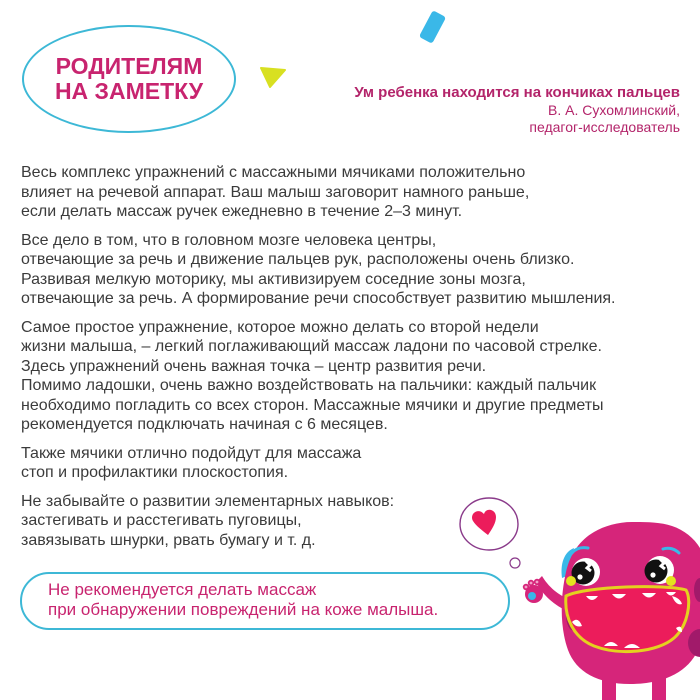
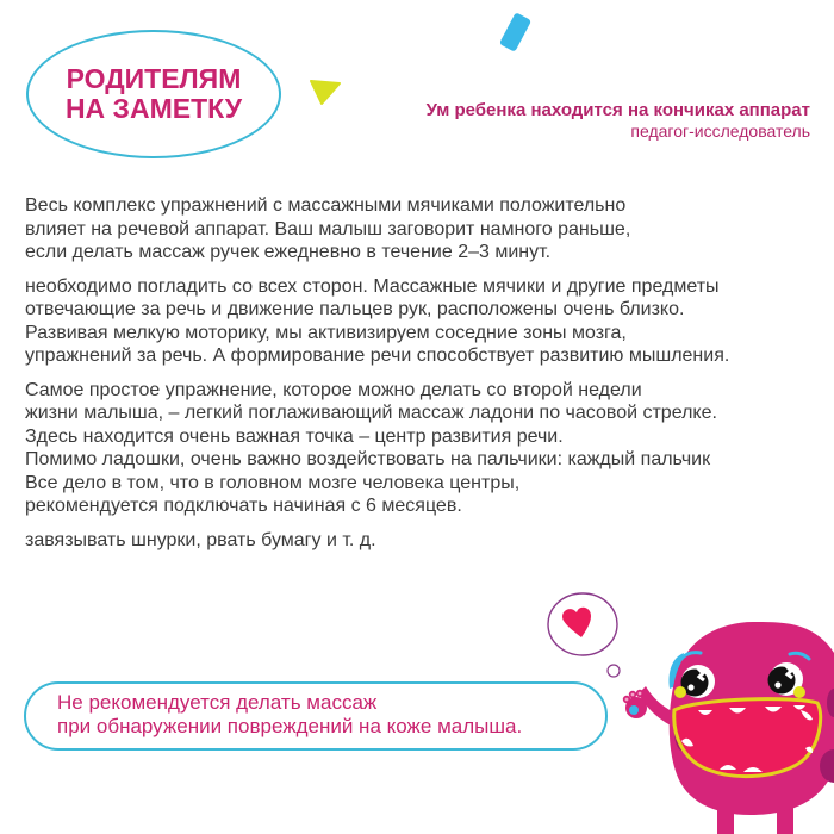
  РОДИТЕЛЯМ
  НА ЗАМЕТКУ
- Ум ребенка находится на кончиках пальцев
+ Ум ребенка находится на кончиках аппарат
- В. А. Сухомлинский,
  педагог-исследователь
  Весь комплекс упражнений с массажными мячиками положительно
  влияет на речевой аппарат. Ваш малыш заговорит намного раньше,
  если делать массаж ручек ежедневно в течение 2–3 минут.
- Все дело в том, что в головном мозге человека центры,
+ необходимо погладить со всех сторон. Массажные мячики и другие предметы
  отвечающие за речь и движение пальцев рук, расположены очень близко.
  Развивая мелкую моторику, мы активизируем соседние зоны мозга,
- отвечающие за речь. А формирование речи способствует развитию мышления.
+ упражнений за речь. А формирование речи способствует развитию мышления.
  Самое простое упражнение, которое можно делать со второй недели
  жизни малыша, – легкий поглаживающий массаж ладони по часовой стрелке.
- Здесь упражнений очень важная точка – центр развития речи.
+ Здесь находится очень важная точка – центр развития речи.
  Помимо ладошки, очень важно воздействовать на пальчики: каждый пальчик
- необходимо погладить со всех сторон. Массажные мячики и другие предметы
+ Все дело в том, что в головном мозге человека центры,
  рекомендуется подключать начиная с 6 месяцев.
- Также мячики отлично подойдут для массажа
- стоп и профилактики плоскостопия.
- Не забывайте о развитии элементарных навыков:
- застегивать и расстегивать пуговицы,
  завязывать шнурки, рвать бумагу и т. д.
  Не рекомендуется делать массаж
  при обнаружении повреждений на коже малыша.
